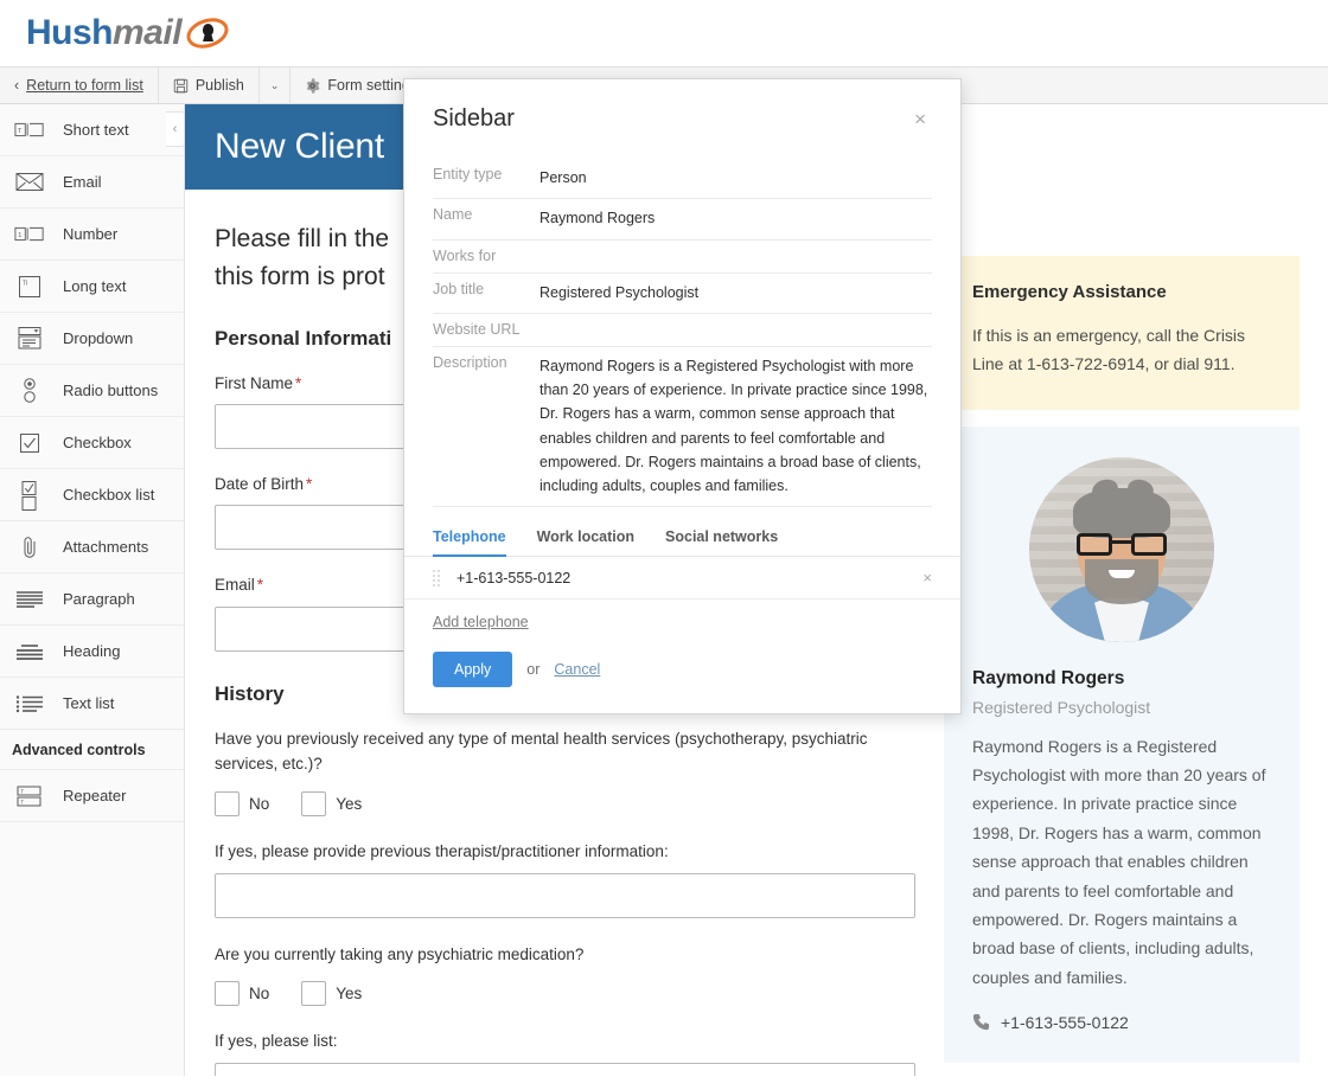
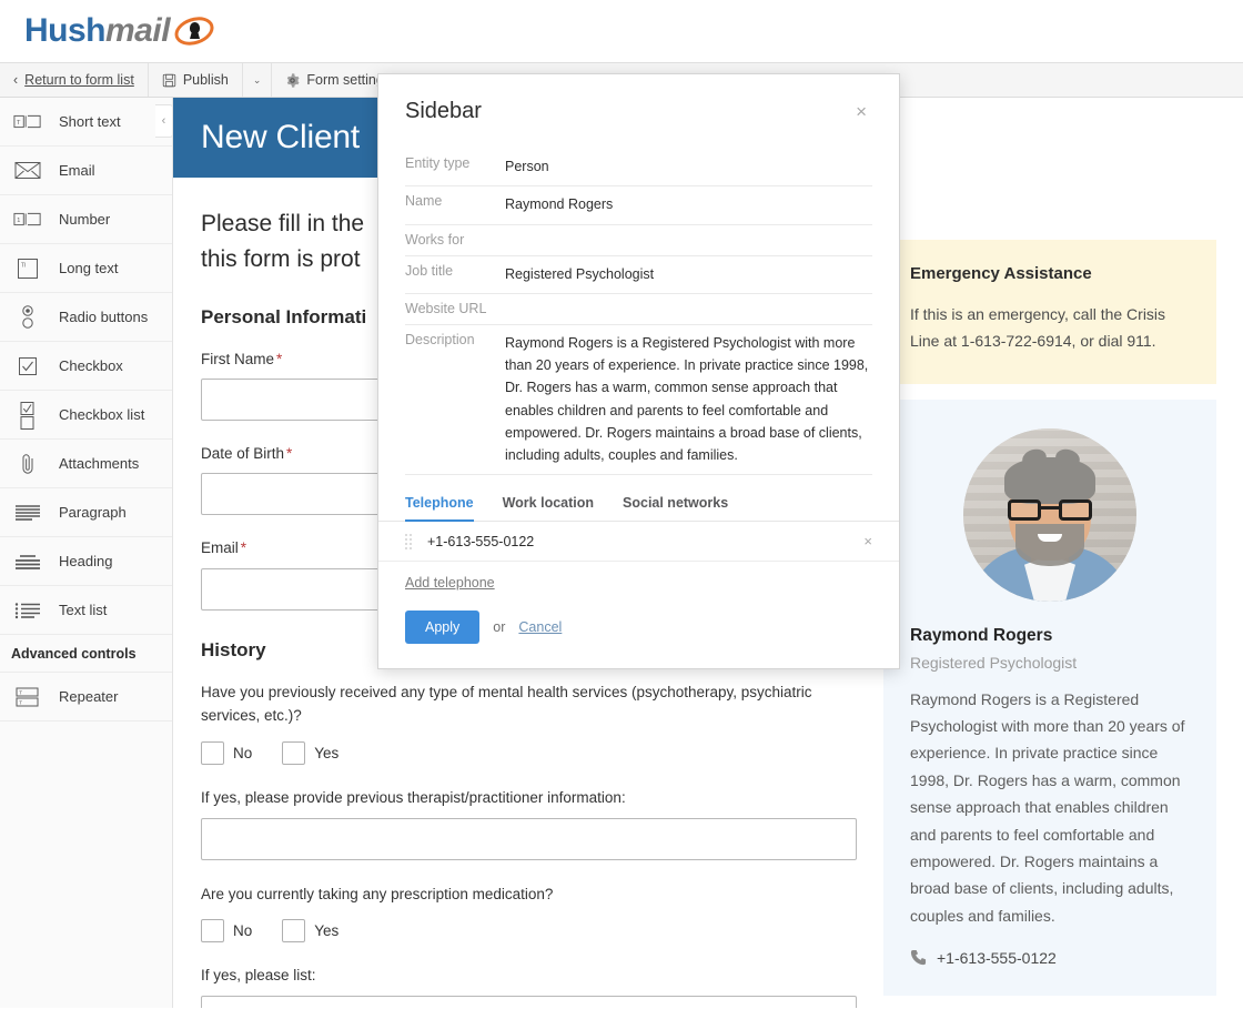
  Hush
  mail
  ‹
  Return to form list
  Publish
  ⌄
  Form settin
  ‹
  Short text
  Email
  Number
  Long text
- Dropdown
  Radio buttons
  Checkbox
  Checkbox list
  Attachments
  Paragraph
  Heading
  Text list
  Advanced controls
  Repeater
  New Client
  Please fill in the
  this form is prot
  Personal Informati
  First Name *
  Date of Birth *
  Email *
  History
  Have you previously received any type of mental health services (psychotherapy, psychiatric services, etc.)?
  No
  Yes
  If yes, please provide previous therapist/practitioner information:
- Are you currently taking any psychiatric medication?
+ Are you currently taking any prescription medication?
  No
  Yes
  If yes, please list:
  Emergency Assistance
  If this is an emergency, call the Crisis Line at 1-613-722-6914, or dial 911.
  Raymond Rogers
  Registered Psychologist
  Raymond Rogers is a Registered Psychologist with more than 20 years of experience. In private practice since 1998, Dr. Rogers has a warm, common sense approach that enables children and parents to feel comfortable and empowered. Dr. Rogers maintains a broad base of clients, including adults, couples and families.
  +1-613-555-0122
  Sidebar
  ×
  Entity type
  Person
  Name
  Raymond Rogers
  Works for
  Job title
  Registered Psychologist
  Website URL
  Description
  Raymond Rogers is a Registered Psychologist with more than 20 years of experience. In private practice since 1998, Dr. Rogers has a warm, common sense approach that enables children and parents to feel comfortable and empowered. Dr. Rogers maintains a broad base of clients, including adults, couples and families.
  Telephone
  Work location
  Social networks
  +1-613-555-0122
  ×
  Add telephone
  Apply
  or
  Cancel
